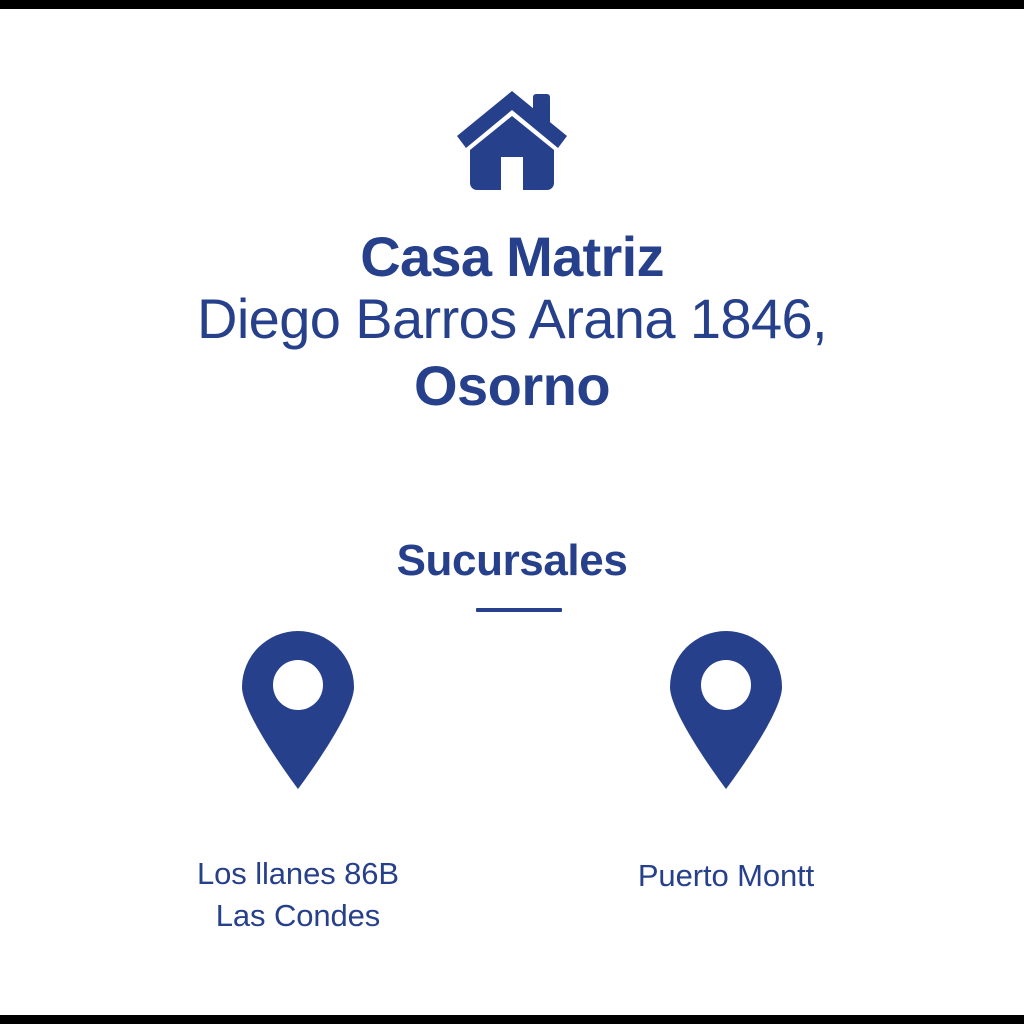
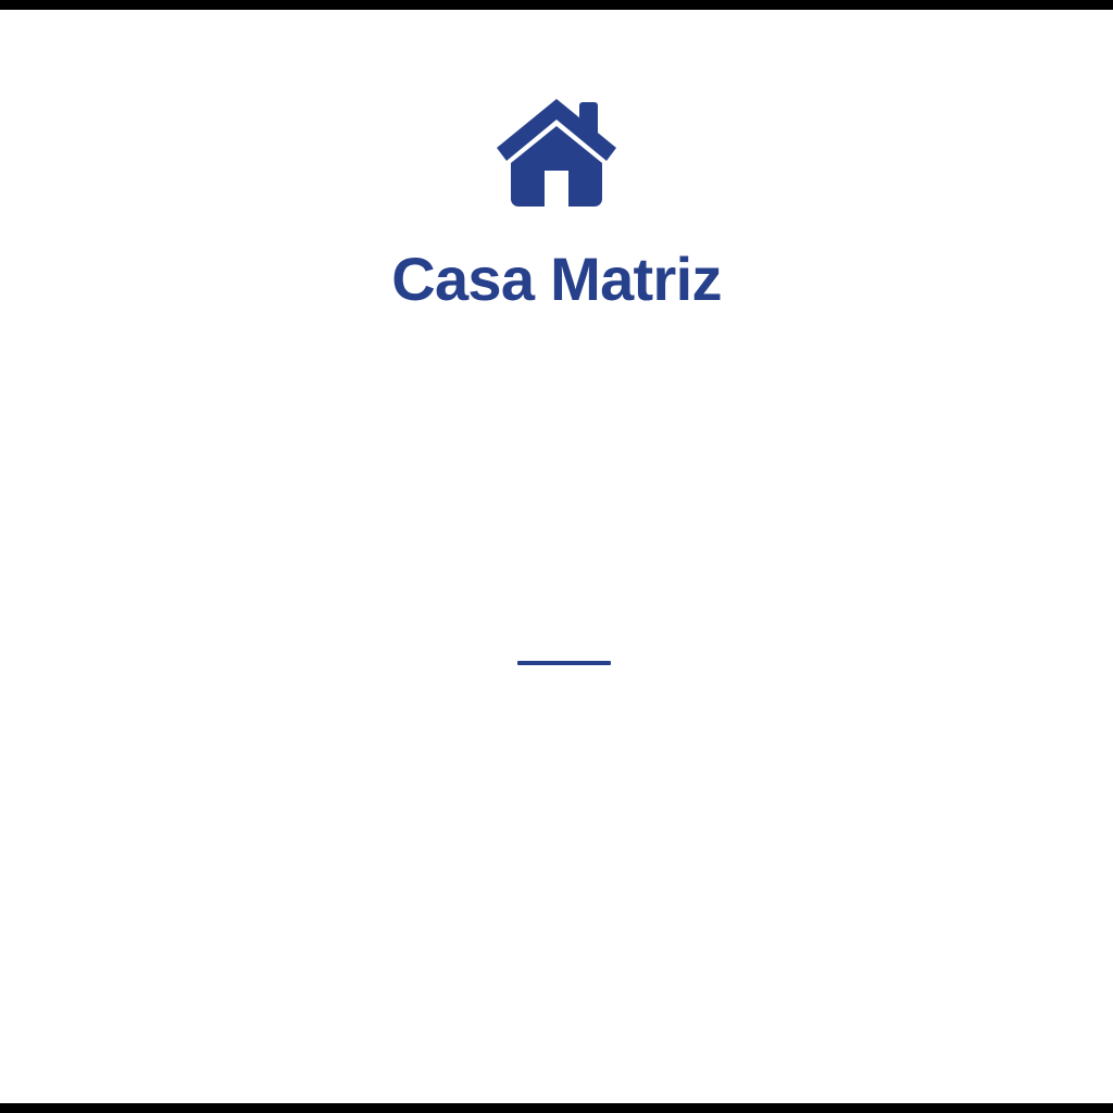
  Casa Matriz
- Diego Barros Arana 1846,
- Osorno
- Sucursales
- Los llanes 86B
- Las Condes
- Puerto Montt
